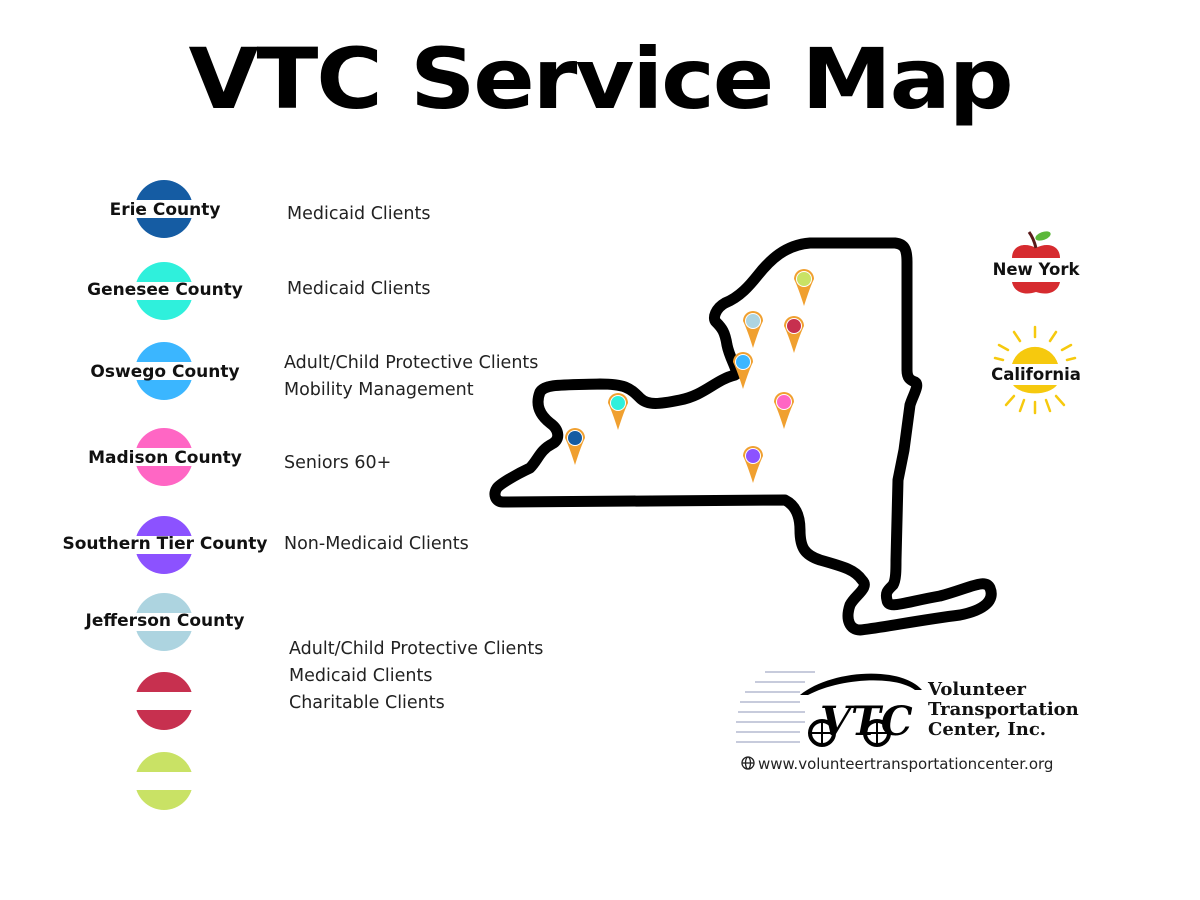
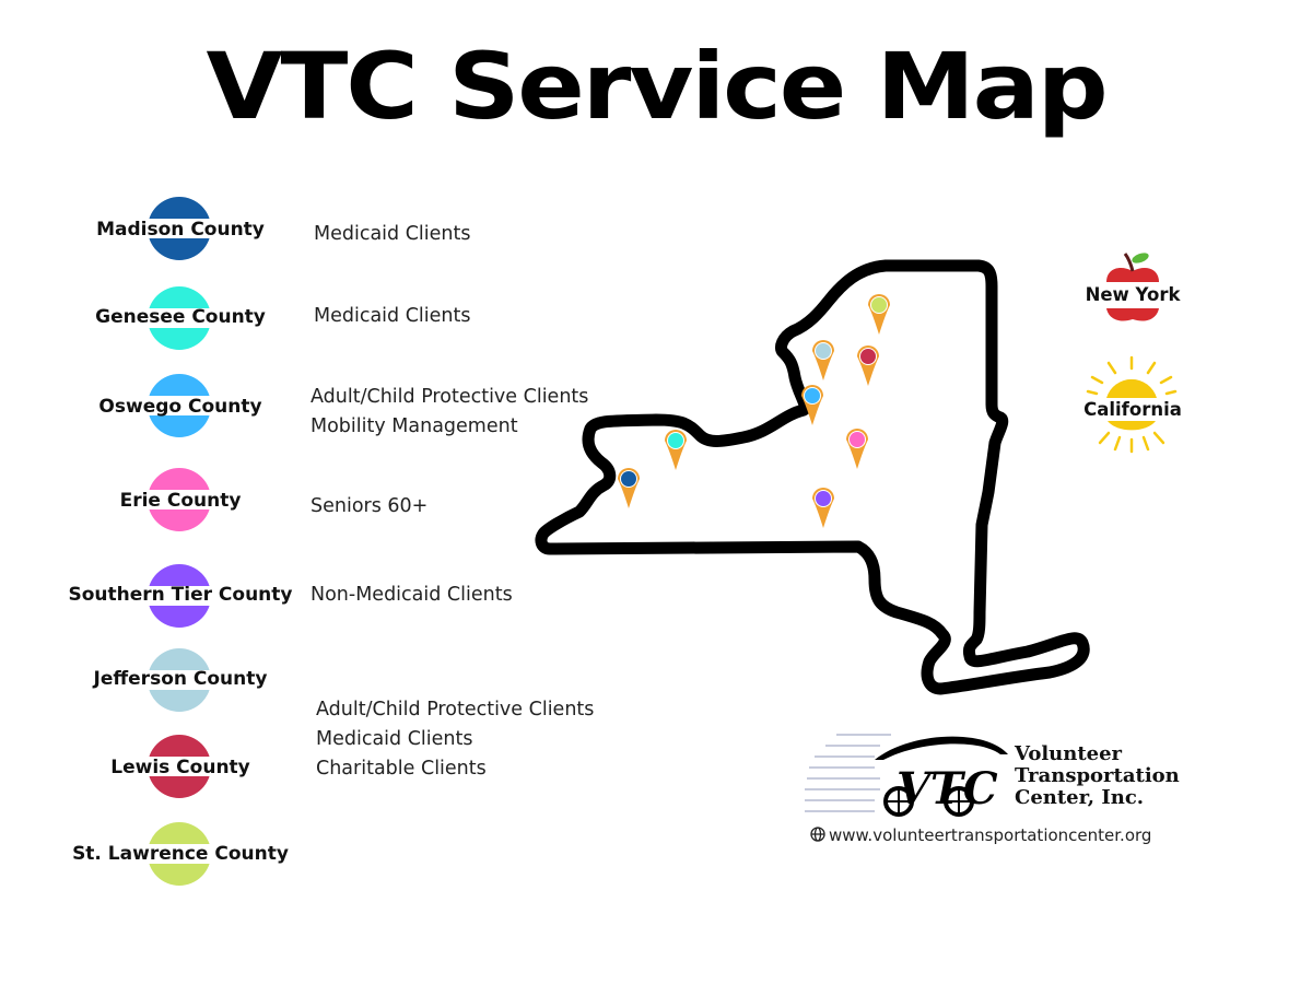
  VTC Service Map
- Erie County
+ Madison County
  Genesee County
  Oswego County
- Madison County
+ Erie County
  Southern Tier County
  Jefferson County
+ Lewis County
+ St. Lawrence County
  Medicaid Clients
  Medicaid Clients
  Adult/Child Protective Clients
  Mobility Management
  Seniors 60+
  Non-Medicaid Clients
  Adult/Child Protective Clients
  Medicaid Clients
  Charitable Clients
  VTC
  New York
  California
  Volunteer
  Transportation
  Center, Inc.
  www.volunteertransportationcenter.org
